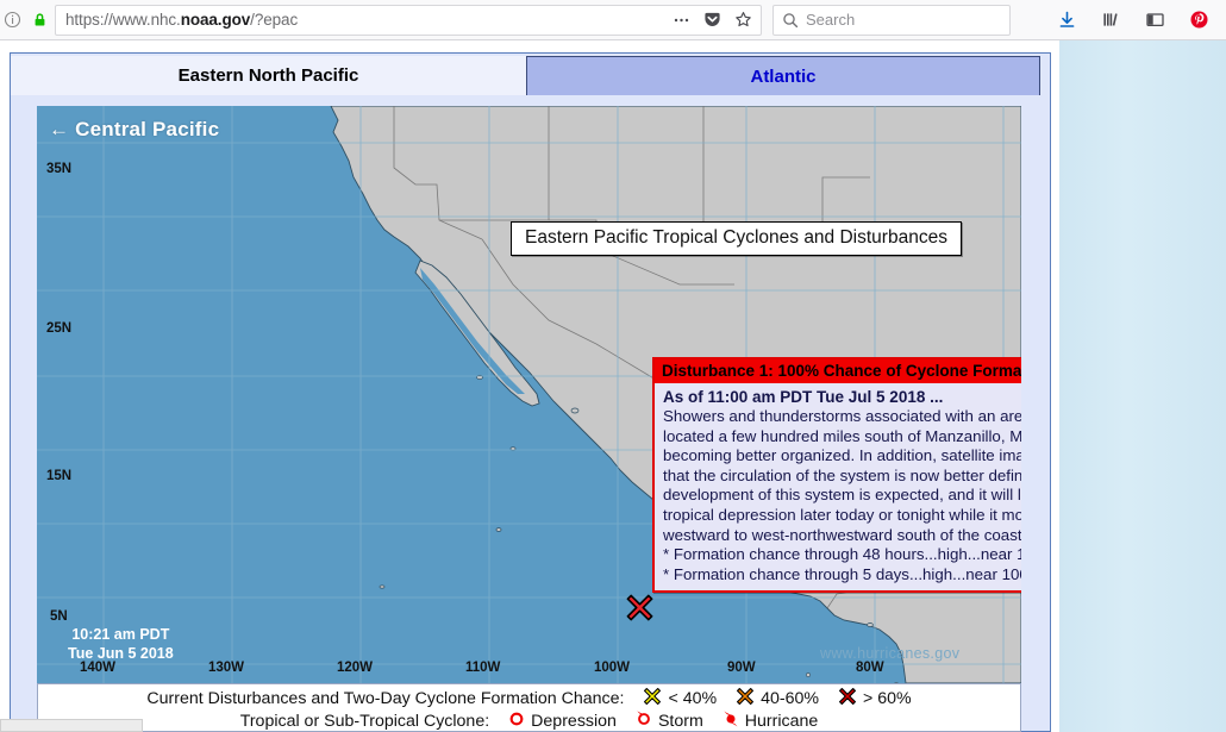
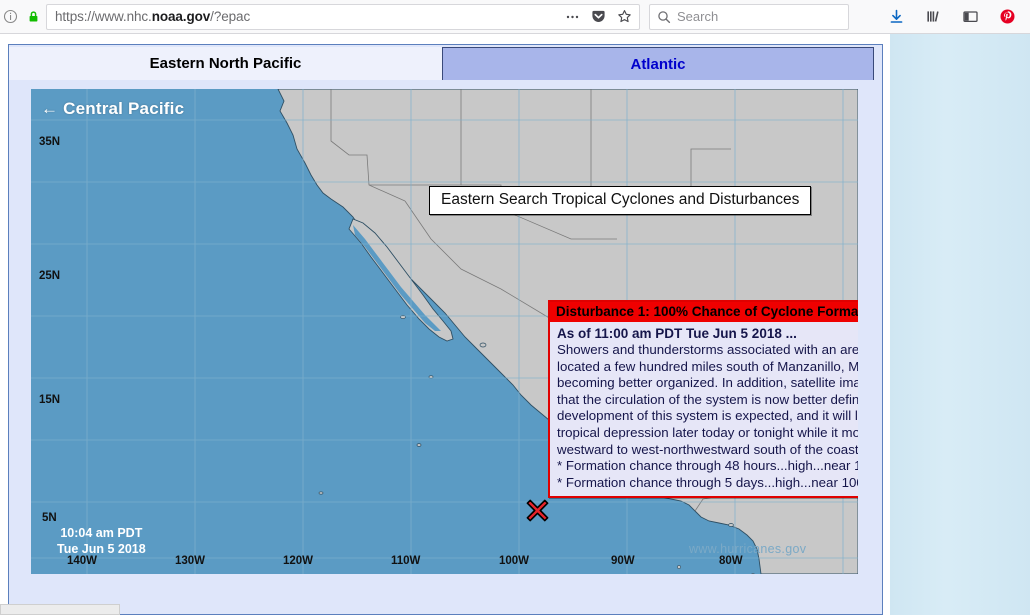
  https://www.nhc.noaa.gov/?epac
  Search
  Eastern North Pacific
  Atlantic
  ← Central Pacific
  35N
  25N
  15N
  5N
  140W
  130W
  120W
  110W
  100W
  90W
  80W
- 10:21 am PDT
+ 10:04 am PDT
  Tue Jun 5 2018
  www.hurricanes.gov
- Eastern Pacific Tropical Cyclones and Disturbances
+ Eastern Search Tropical Cyclones and Disturbances
  Disturbance 1: 100% Chance of Cyclone Forma
- As of 11:00 am PDT Tue Jul 5 2018 ...
+ As of 11:00 am PDT Tue Jun 5 2018 ...
  Showers and thunderstorms associated with an are
  located a few hundred miles south of Manzanillo, M
  becoming better organized. In addition, satellite ima
  that the circulation of the system is now better defin
  development of this system is expected, and it will l
  tropical depression later today or tonight while it mo
  westward to west-northwestward south of the coast
  * Formation chance through 48 hours...high...near 1
  * Formation chance through 5 days...high...near 10
- Current Disturbances and Two-Day Cyclone Formation Chance:
- < 40%
- 40-60%
- > 60%
- Tropical or Sub-Tropical Cyclone:
- Depression
- Storm
- Hurricane
